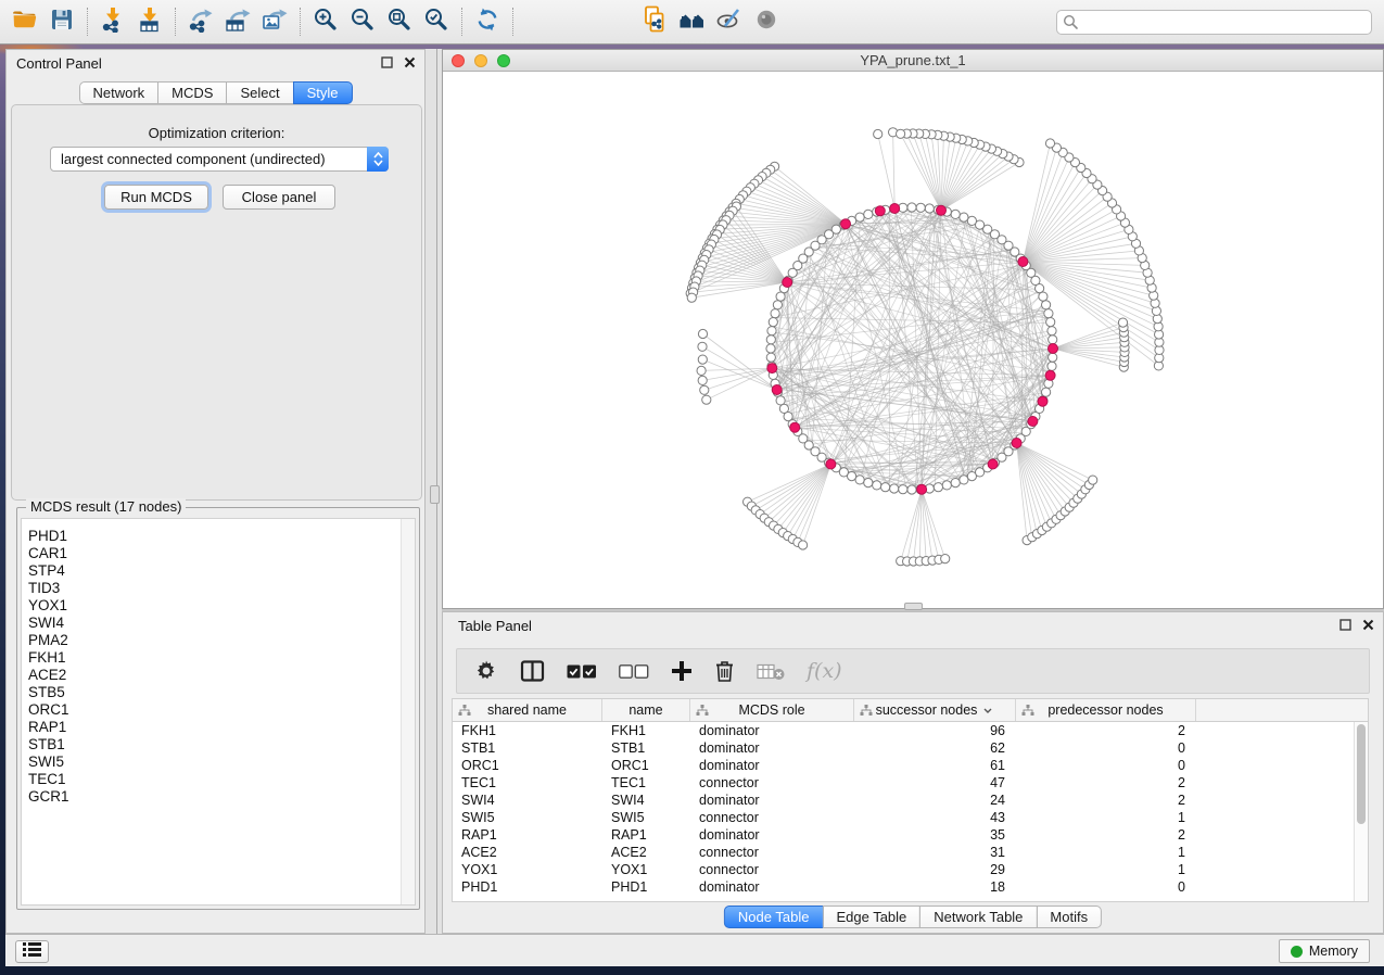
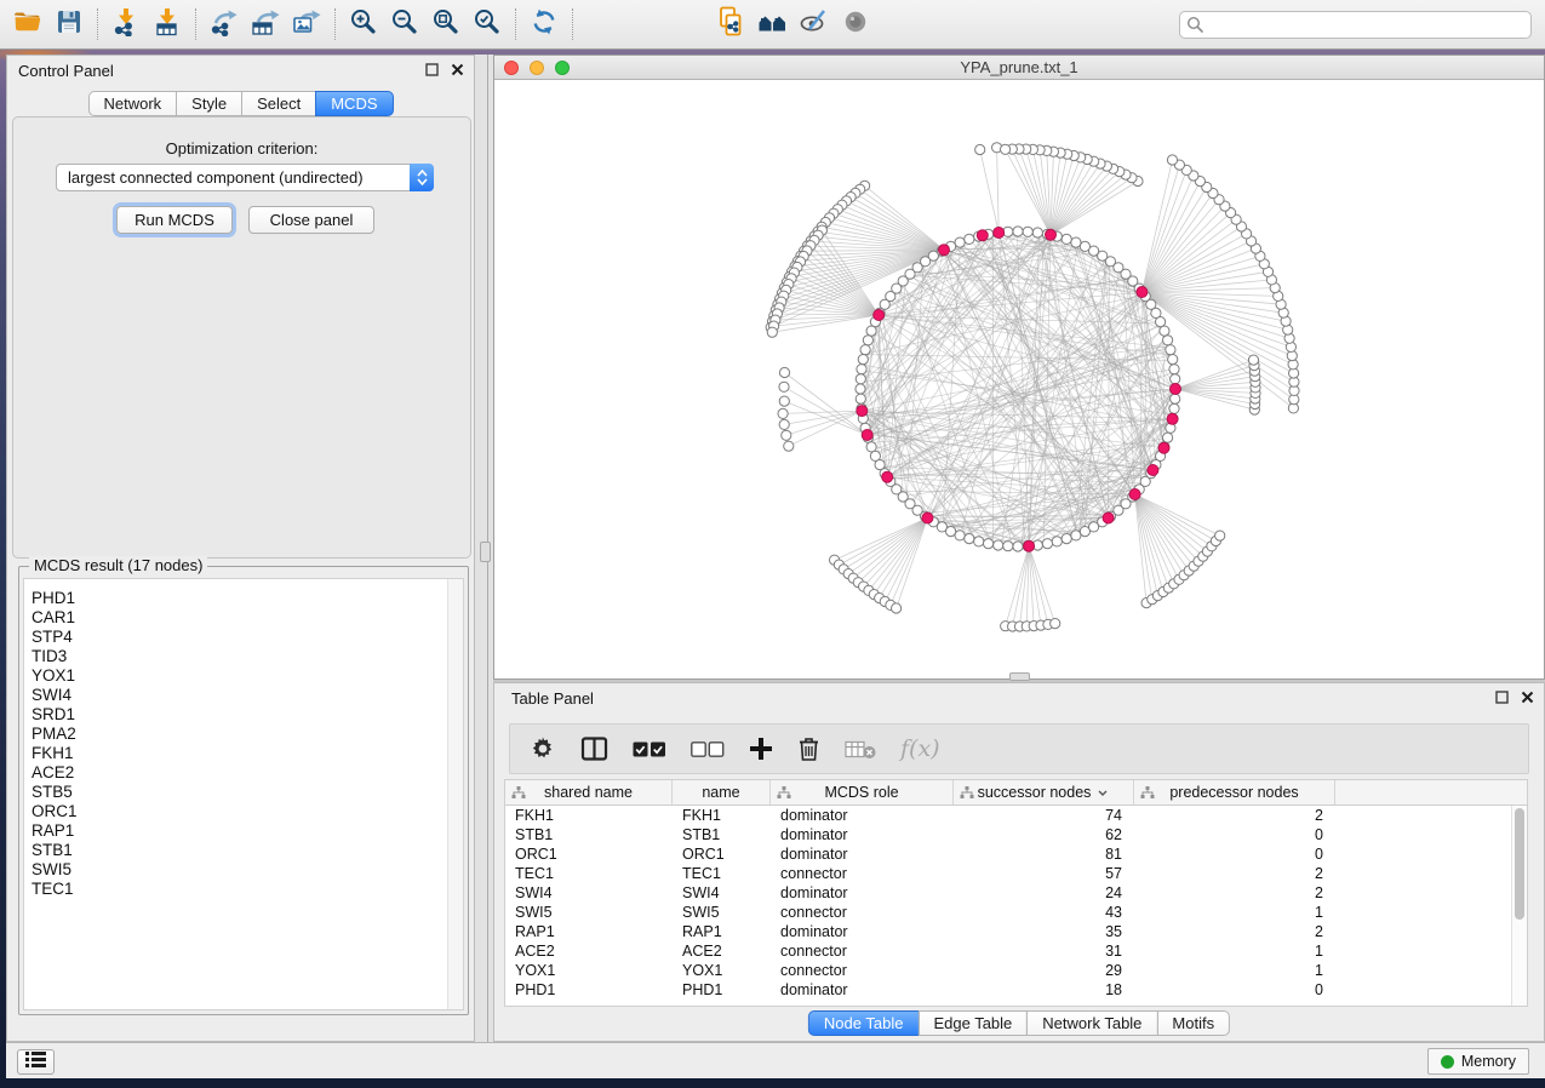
  Control Panel
  Network
- MCDS
+ Style
  Select
- Style
+ MCDS
  Optimization criterion:
  largest connected component (undirected)
  Run MCDS
  Close panel
  MCDS result (17 nodes)
  PHD1
  CAR1
  STP4
  TID3
  YOX1
  SWI4
+ SRD1
  PMA2
  FKH1
  ACE2
  STB5
  ORC1
  RAP1
  STB1
  SWI5
  TEC1
- GCR1
  YPA_prune.txt_1
  Table Panel
  f(x)
  shared name
  name
  MCDS role
  successor nodes
  predecessor nodes
  FKH1
  FKH1
  dominator
- 96
+ 74
  2
  STB1
  STB1
  dominator
  62
  0
  ORC1
  ORC1
  dominator
- 61
+ 81
  0
  TEC1
  TEC1
  connector
- 47
+ 57
  2
  SWI4
  SWI4
  dominator
  24
  2
  SWI5
  SWI5
  connector
  43
  1
  RAP1
  RAP1
  dominator
  35
  2
  ACE2
  ACE2
  connector
  31
  1
  YOX1
  YOX1
  connector
  29
  1
  PHD1
  PHD1
  dominator
  18
  0
  Node Table
  Edge Table
  Network Table
  Motifs
  Memory
